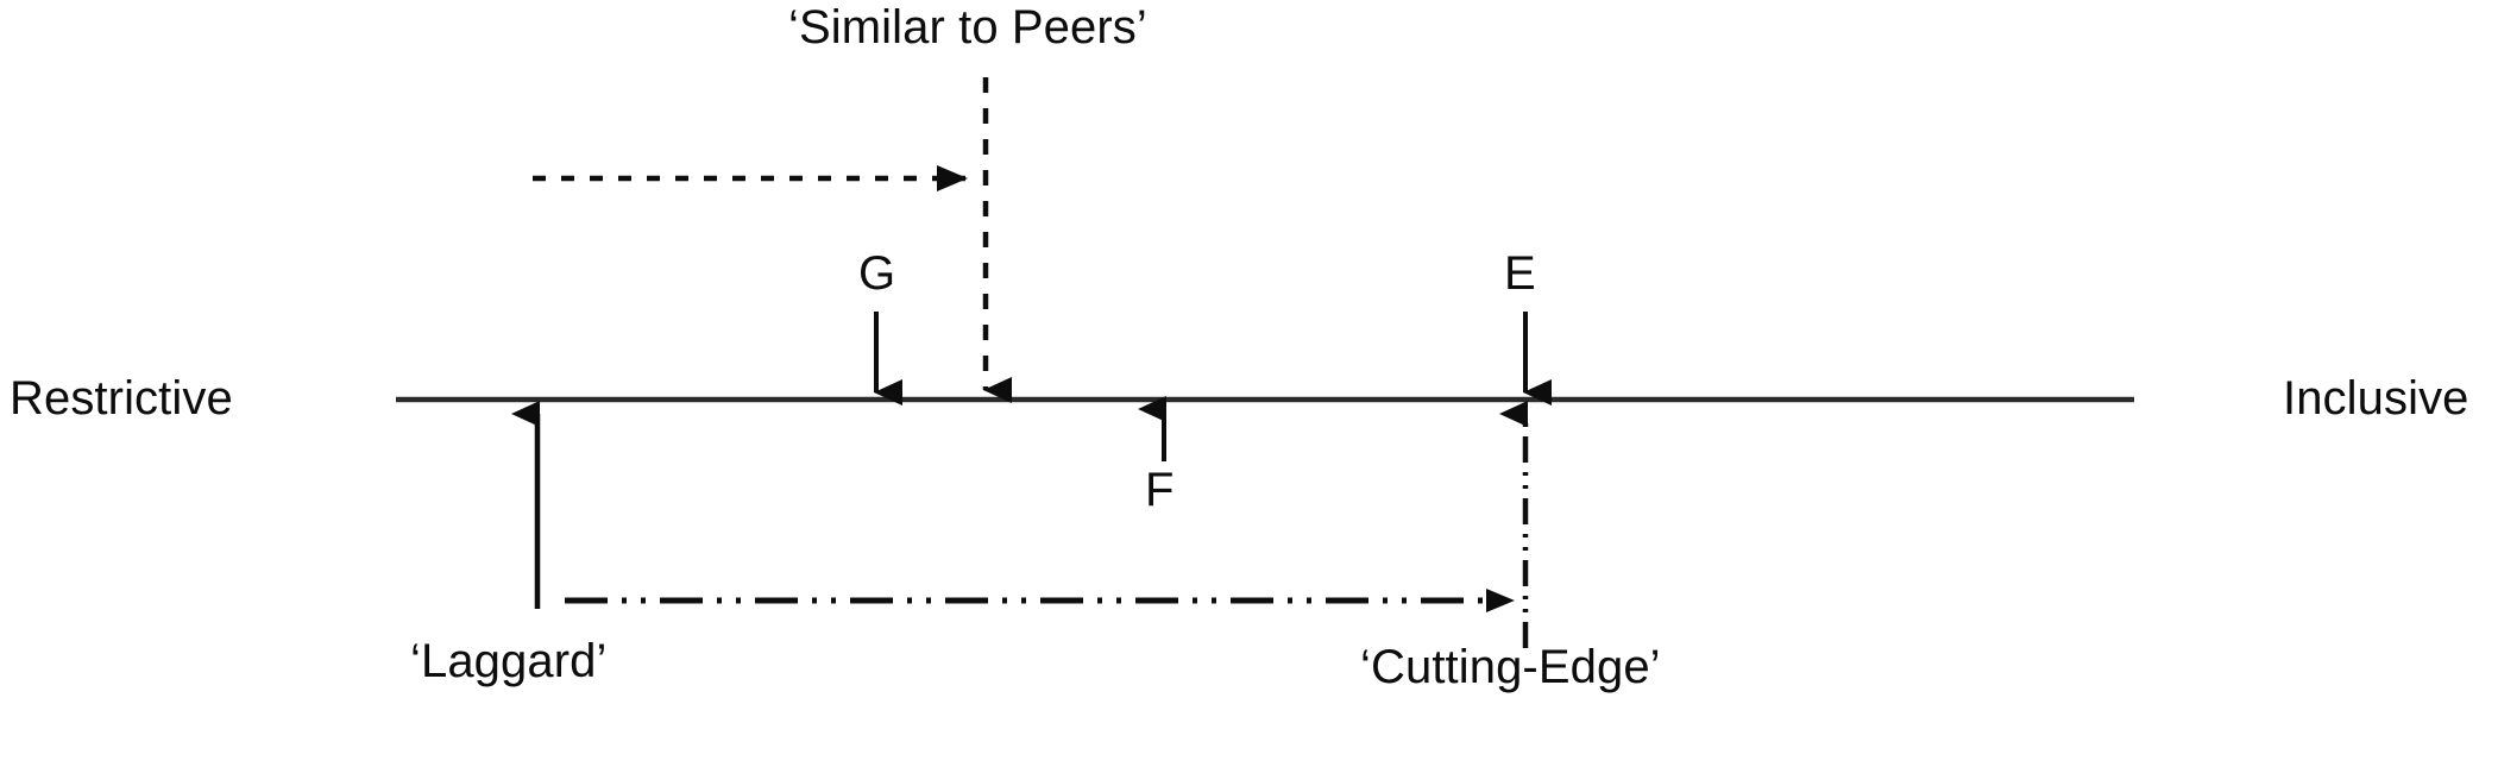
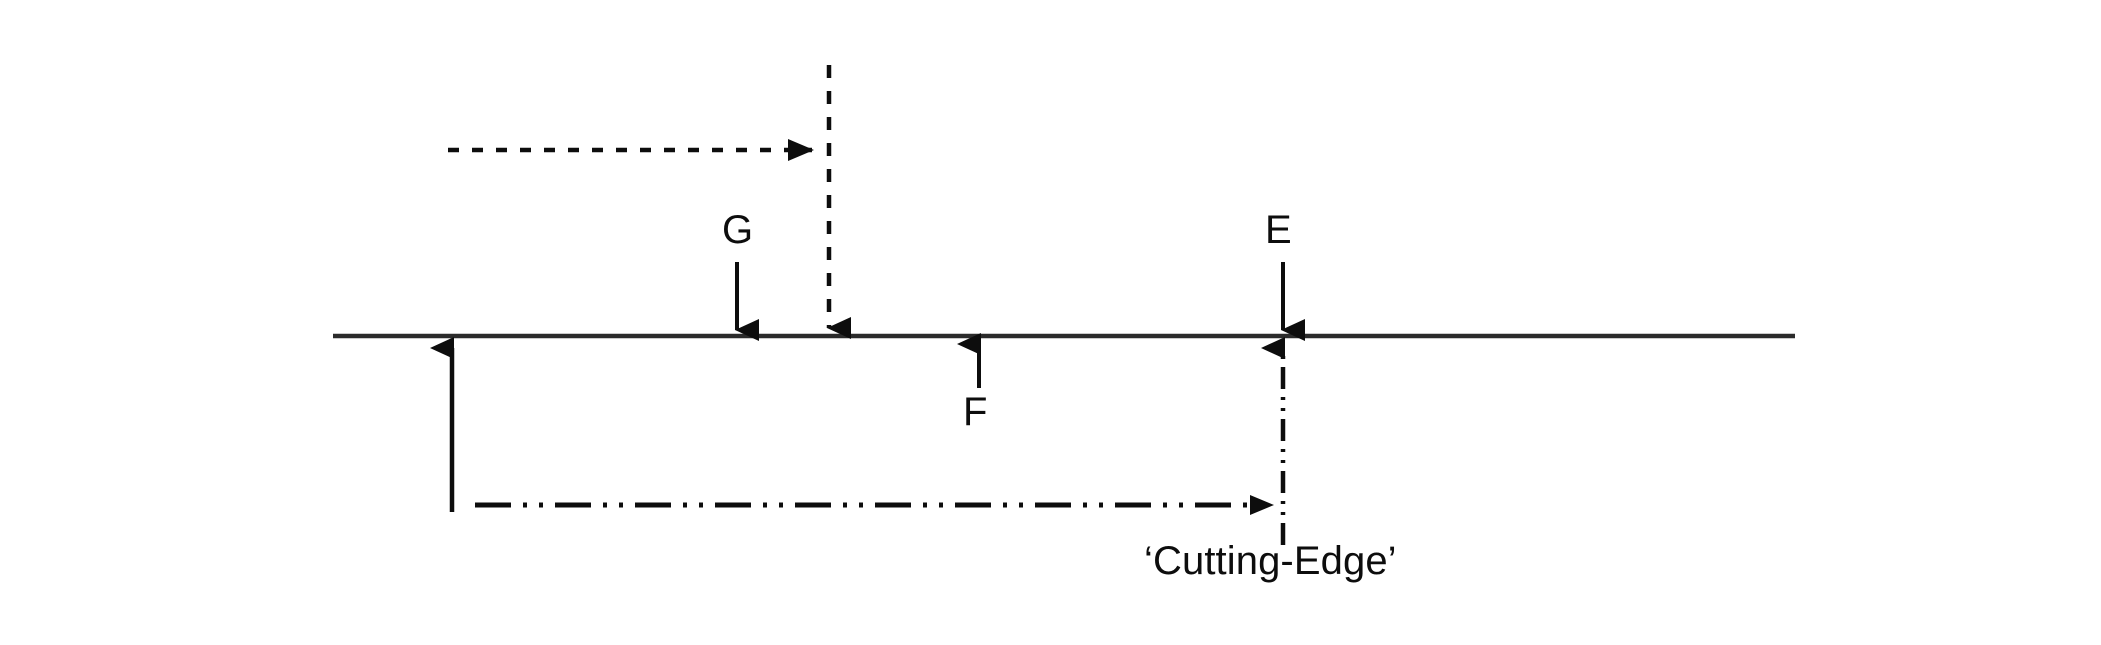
- Restrictive
- Inclusive
- ‘Similar to Peers’
- ‘Laggard’
  ‘Cutting-Edge’
  G
  F
  E
